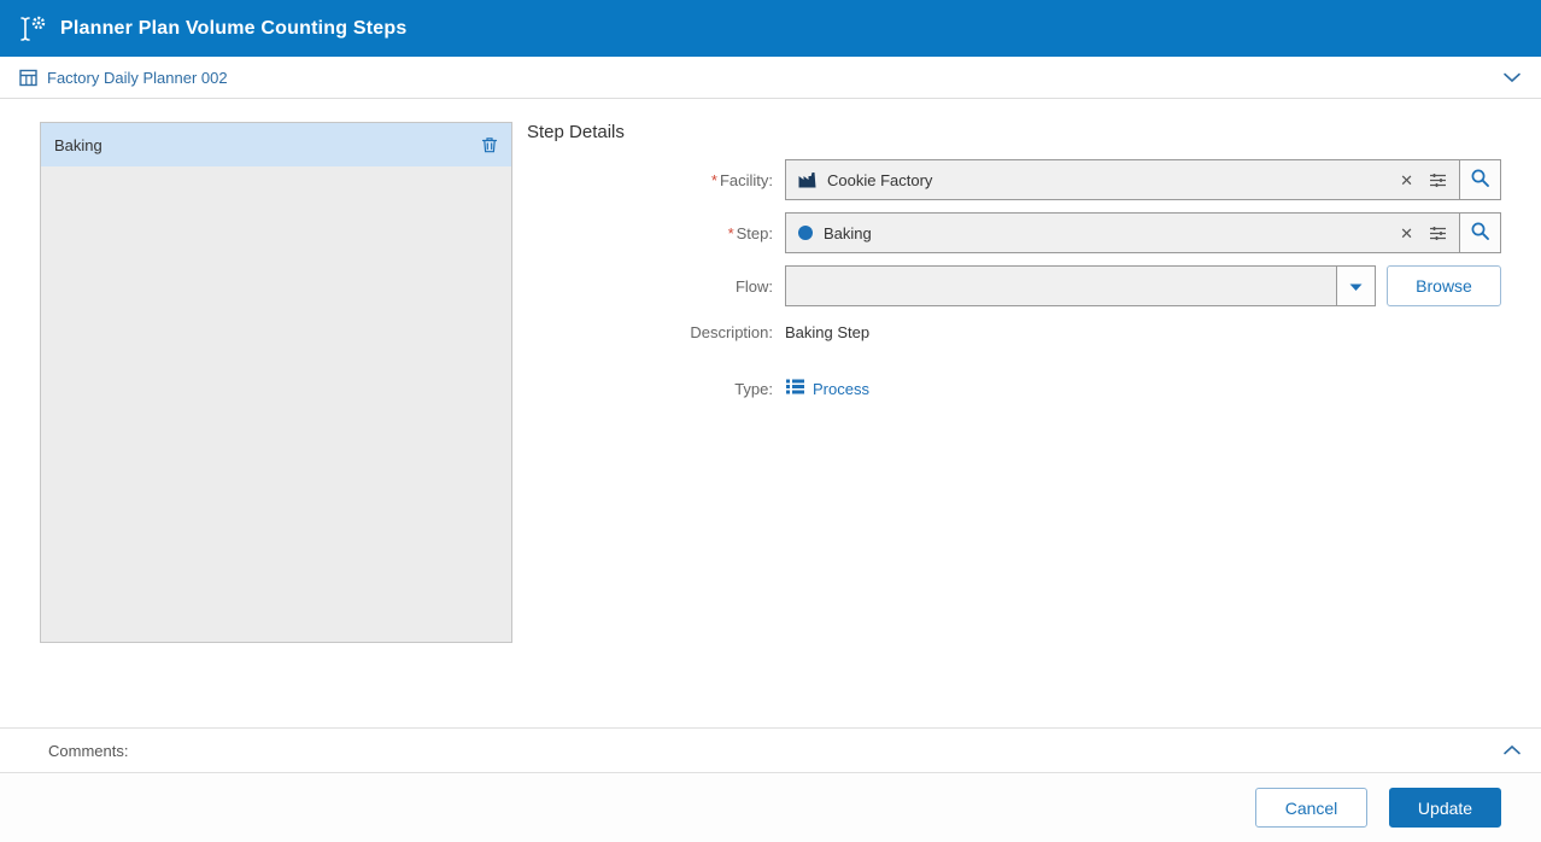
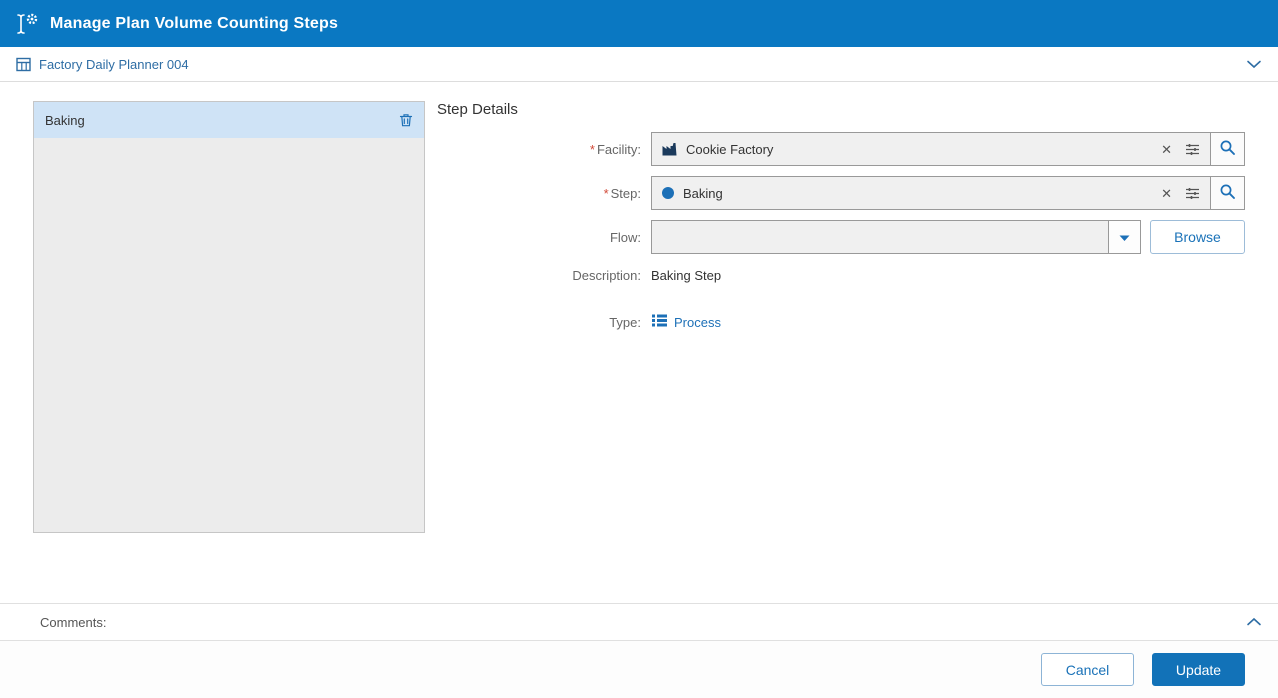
- Planner Plan Volume Counting Steps
+ Manage Plan Volume Counting Steps
- Factory Daily Planner 002
+ Factory Daily Planner 004
  Baking
  Step Details
  * Facility:
  Cookie Factory
  ✕
  * Step:
  Baking
  ✕
  Flow:
  Browse
  Description:
  Baking Step
  Type:
  Process
  Comments:
  Cancel
  Update
